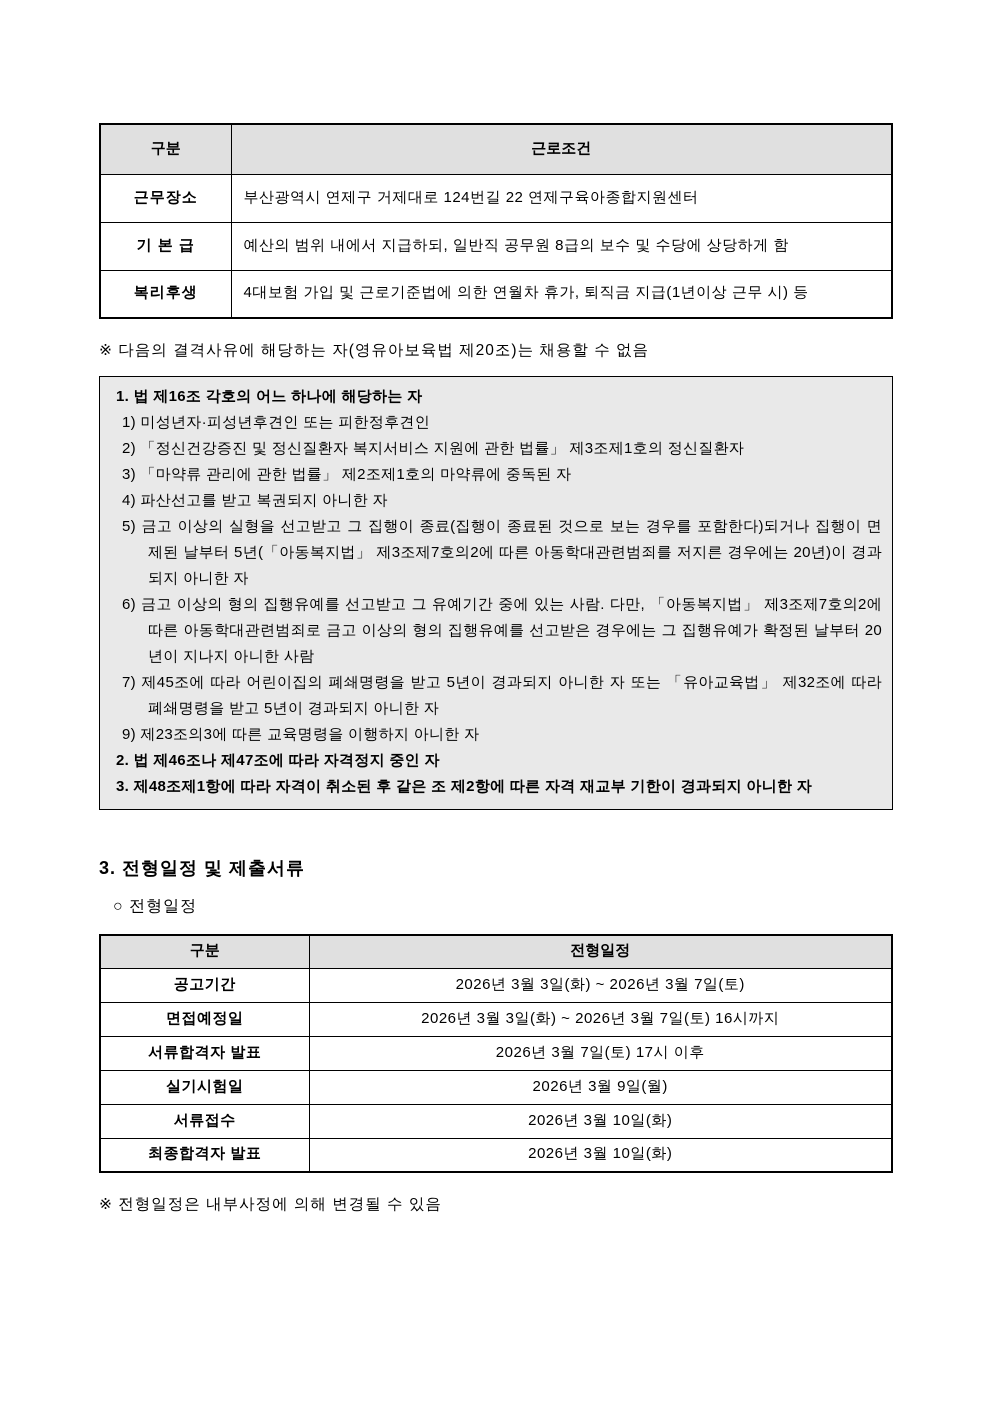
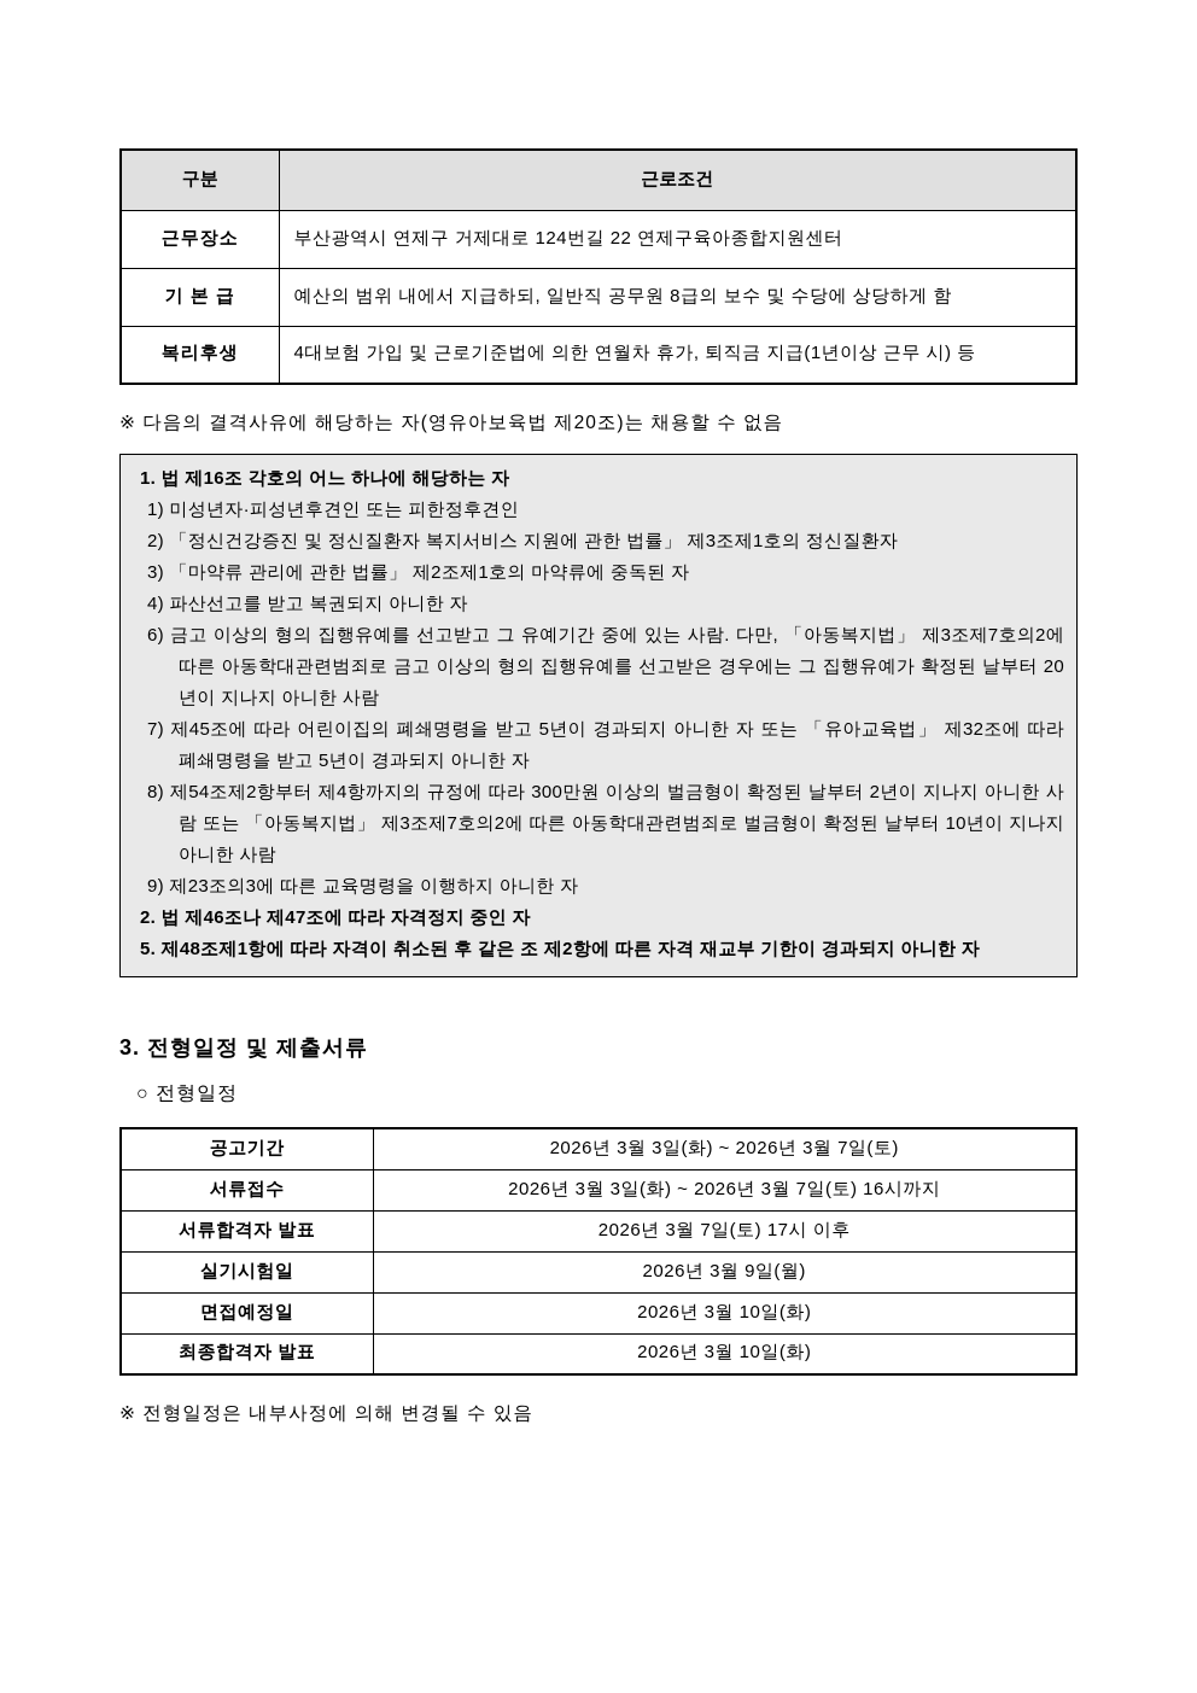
  구분	근로조건
  근무장소	부산광역시 연제구 거제대로 124번길 22 연제구육아종합지원센터
  기 본 급	예산의 범위 내에서 지급하되, 일반직 공무원 8급의 보수 및 수당에 상당하게 함
  복리후생	4대보험 가입 및 근로기준법에 의한 연월차 휴가, 퇴직금 지급(1년이상 근무 시) 등
  ※ 다음의 결격사유에 해당하는 자(영유아보육법 제20조)는 채용할 수 없음
  1. 법 제16조 각호의 어느 하나에 해당하는 자
  1) 미성년자·피성년후견인 또는 피한정후견인
  2) 「정신건강증진 및 정신질환자 복지서비스 지원에 관한 법률」 제3조제1호의 정신질환자
  3) 「마약류 관리에 관한 법률」 제2조제1호의 마약류에 중독된 자
  4) 파산선고를 받고 복권되지 아니한 자
- 5) 금고 이상의 실형을 선고받고 그 집행이 종료(집행이 종료된 것으로 보는 경우를 포함한다)되거나 집행이 면제된 날부터 5년(「아동복지법」 제3조제7호의2에 따른 아동학대관련범죄를 저지른 경우에는 20년)이 경과되지 아니한 자
  6) 금고 이상의 형의 집행유예를 선고받고 그 유예기간 중에 있는 사람. 다만, 「아동복지법」 제3조제7호의2에 따른 아동학대관련범죄로 금고 이상의 형의 집행유예를 선고받은 경우에는 그 집행유예가 확정된 날부터 20년이 지나지 아니한 사람
  7) 제45조에 따라 어린이집의 폐쇄명령을 받고 5년이 경과되지 아니한 자 또는 「유아교육법」 제32조에 따라 폐쇄명령을 받고 5년이 경과되지 아니한 자
+ 8) 제54조제2항부터 제4항까지의 규정에 따라 300만원 이상의 벌금형이 확정된 날부터 2년이 지나지 아니한 사람 또는 「아동복지법」 제3조제7호의2에 따른 아동학대관련범죄로 벌금형이 확정된 날부터 10년이 지나지 아니한 사람
  9) 제23조의3에 따른 교육명령을 이행하지 아니한 자
  2. 법 제46조나 제47조에 따라 자격정지 중인 자
- 3. 제48조제1항에 따라 자격이 취소된 후 같은 조 제2항에 따른 자격 재교부 기한이 경과되지 아니한 자
+ 5. 제48조제1항에 따라 자격이 취소된 후 같은 조 제2항에 따른 자격 재교부 기한이 경과되지 아니한 자
  3. 전형일정 및 제출서류
  ○ 전형일정
- 구분	전형일정
  공고기간	2026년 3월 3일(화) ~ 2026년 3월 7일(토)
- 면접예정일	2026년 3월 3일(화) ~ 2026년 3월 7일(토) 16시까지
+ 서류접수	2026년 3월 3일(화) ~ 2026년 3월 7일(토) 16시까지
  서류합격자 발표	2026년 3월 7일(토) 17시 이후
  실기시험일	2026년 3월 9일(월)
- 서류접수	2026년 3월 10일(화)
+ 면접예정일	2026년 3월 10일(화)
  최종합격자 발표	2026년 3월 10일(화)
  ※ 전형일정은 내부사정에 의해 변경될 수 있음
